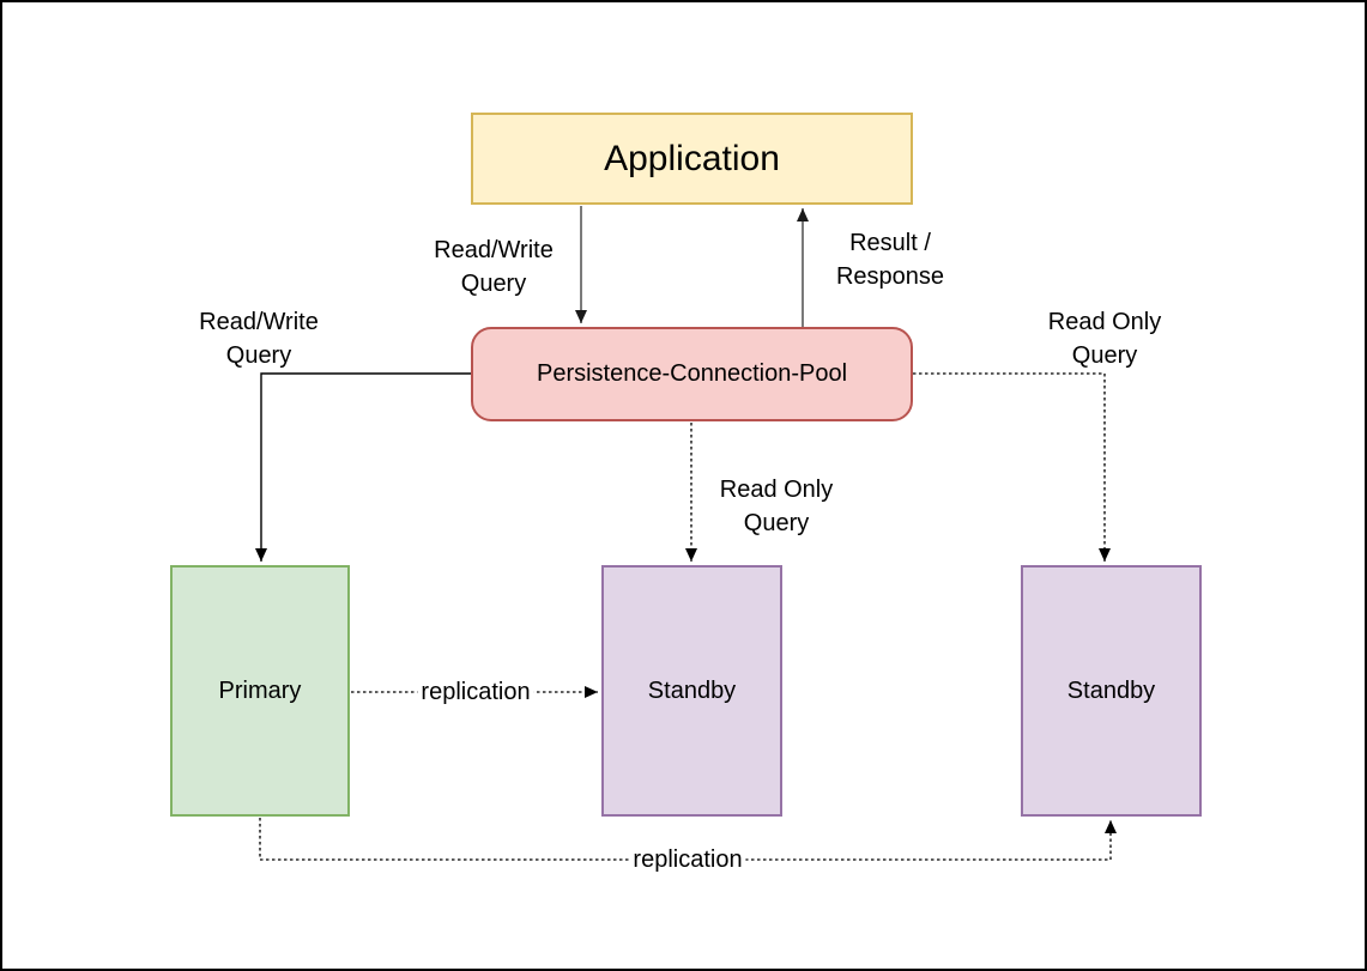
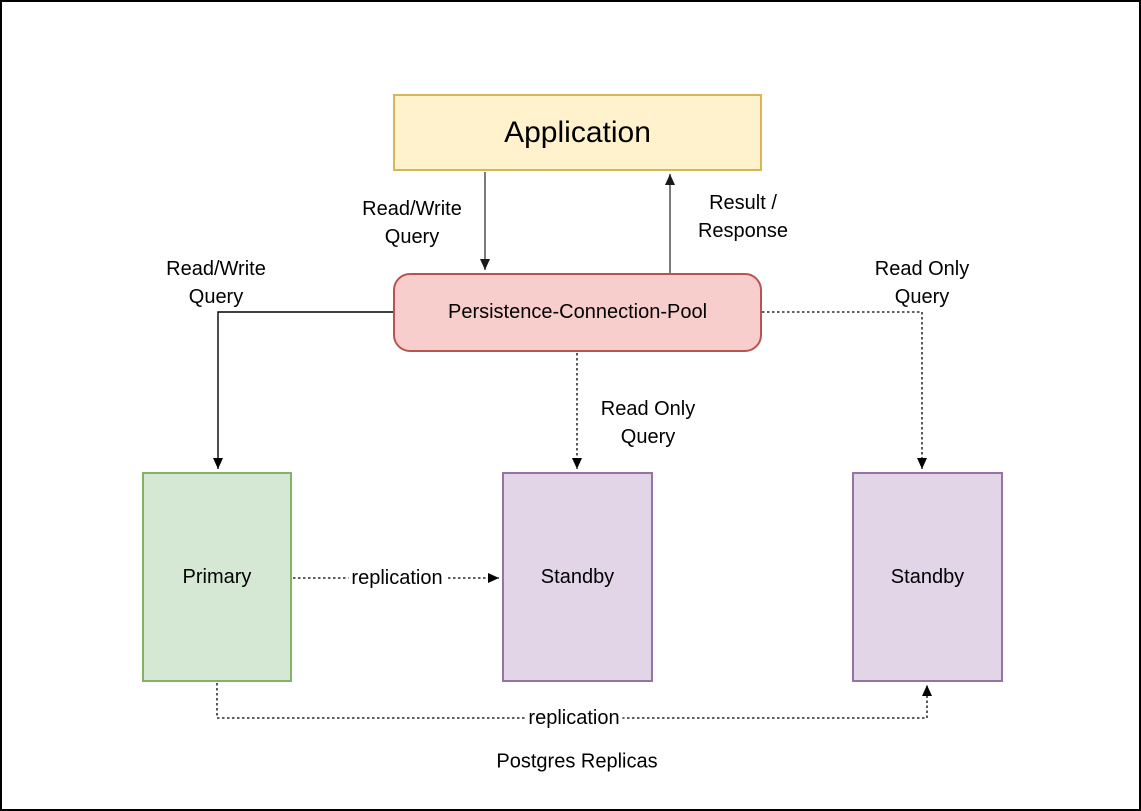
  Application
  Persistence-Connection-Pool
  Primary
  Standby
  Standby
  Read/Write
  Query
  Result /
  Response
  Read/Write
  Query
  Read Only
  Query
  Read Only
  Query
  replication
  replication
+ Postgres Replicas
